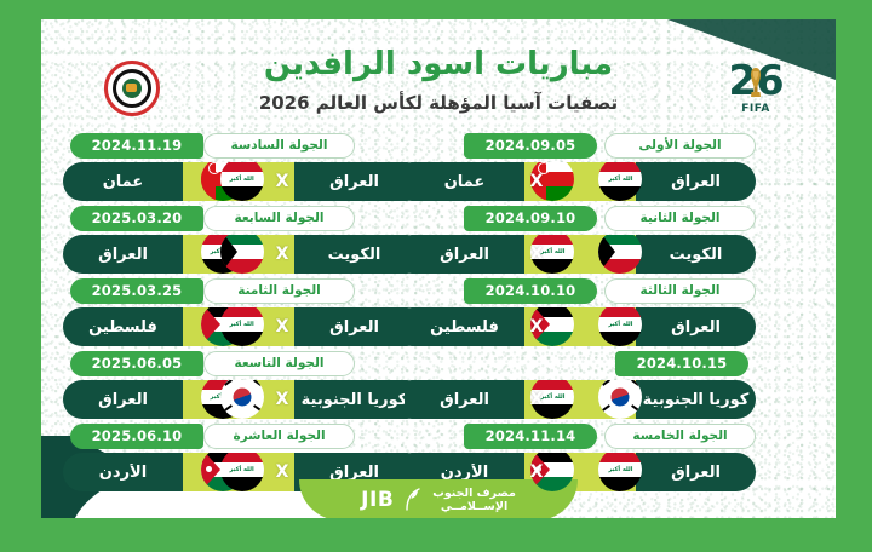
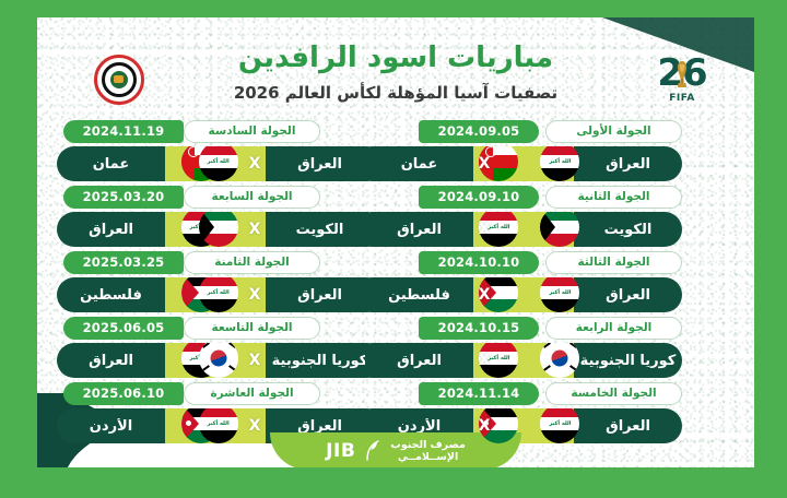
  مباريات اسود الرافدين
  تصفيات آسيا المؤهلة لكأس العالم 2026
  26
  FIFA
  الجولة السادسة
  2024.11.19
  عمان
  X
  العراق
  الجولة السابعة
  2025.03.20
  العراق
  X
  الكويت
  الجولة الثامنة
  2025.03.25
  فلسطين
  X
  العراق
  الجولة التاسعة
  2025.06.05
  العراق
  X
  كوريا الجنوبية
  الجولة العاشرة
  2025.06.10
  الأردن
  X
  العراق
  الجولة الأولى
  2024.09.05
  العراق
  X
  عمان
  الجولة الثانية
  2024.09.10
  الكويت
  X
  العراق
  الجولة الثالثة
  2024.10.10
  العراق
  X
  فلسطين
+ الجولة الرابعة
  2024.10.15
  كوريا الجنوبية
  X
  العراق
  الجولة الخامسة
  2024.11.14
  العراق
  X
  الأردن
  مصرف الجنوب
  الإســلامــي
  JIB
